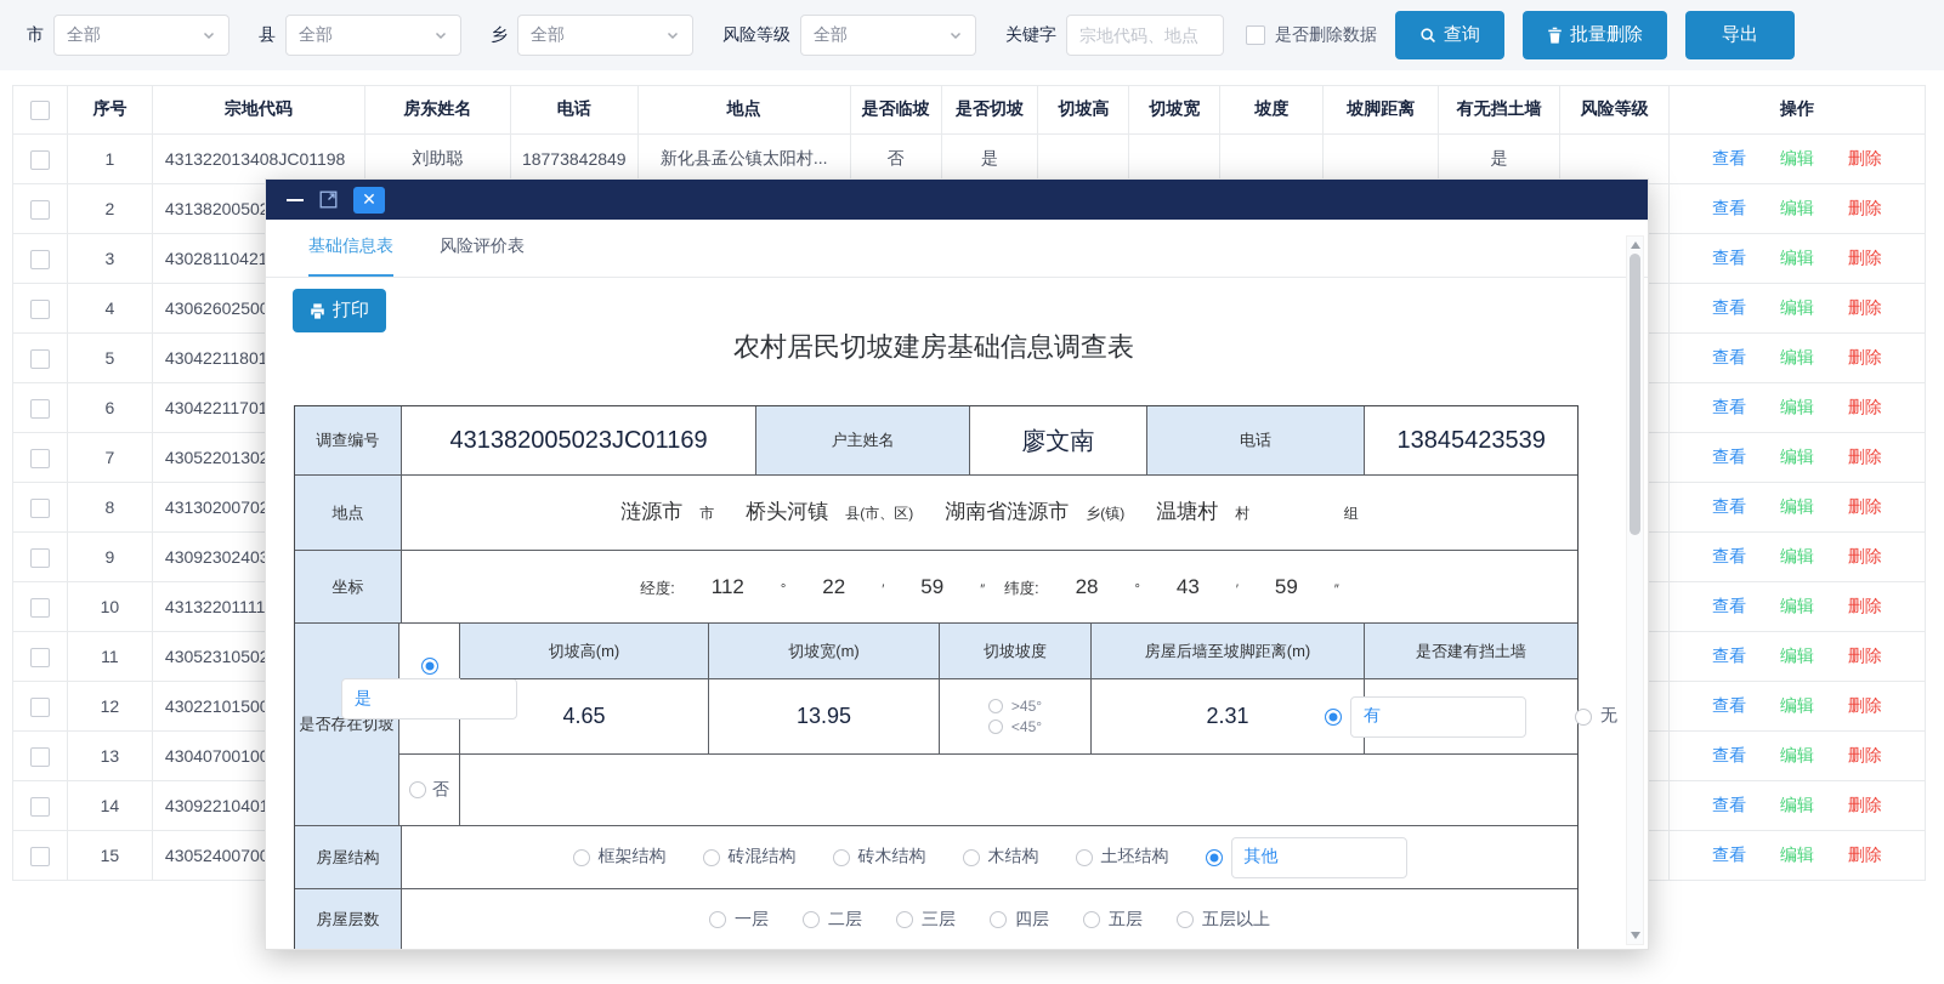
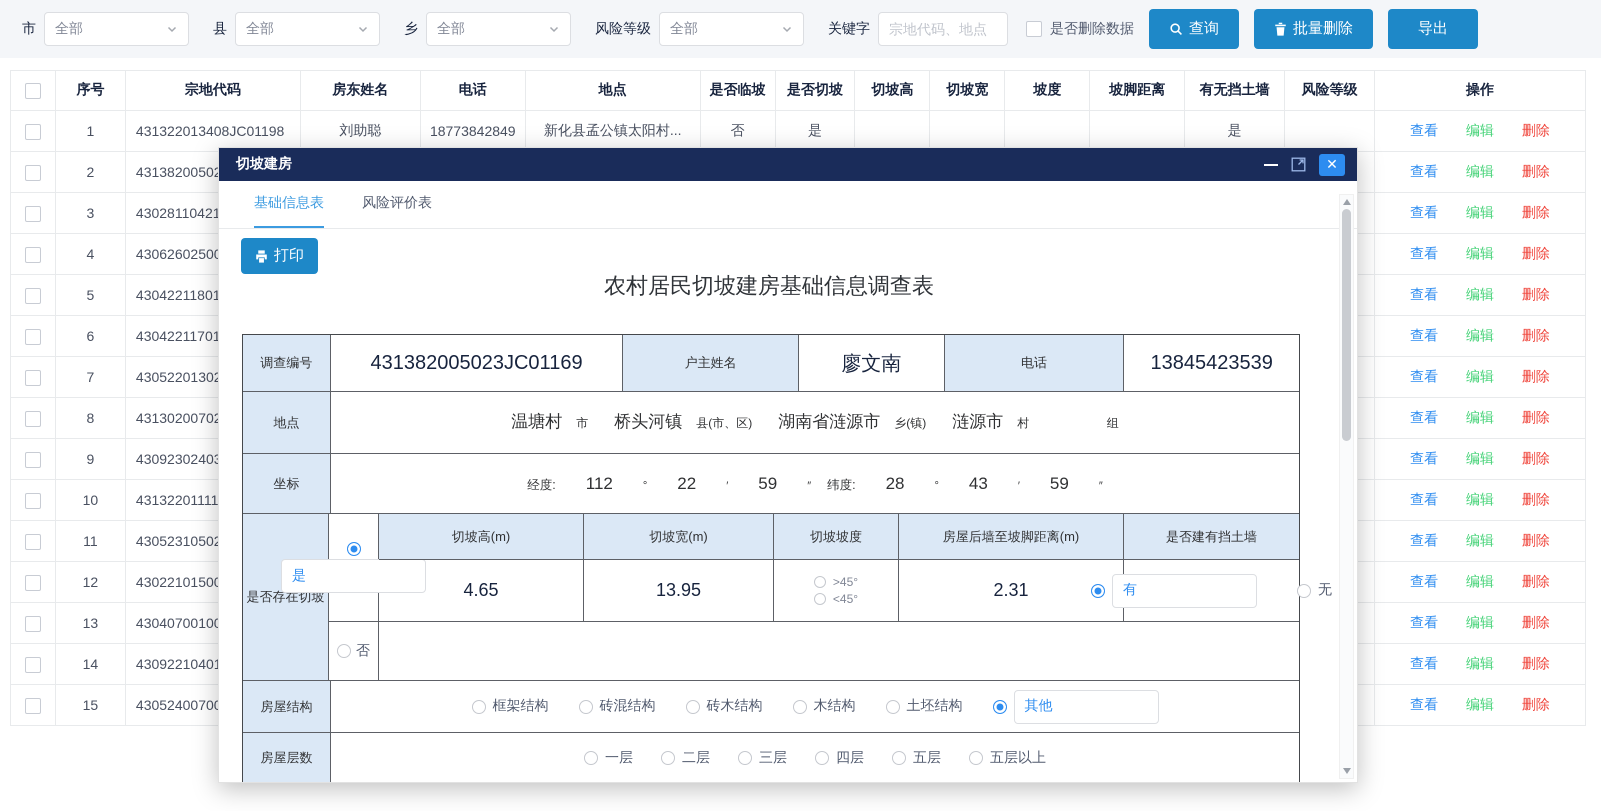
  市
  全部
  县
  全部
  乡
  全部
  风险等级
  全部
  关键字
  宗地代码、地点
  是否删除数据
  查询
  批量删除
  导出
  	序号	宗地代码	房东姓名	电话	地点	是否临坡	是否切坡	切坡高	切坡宽	坡度	坡脚距离	有无挡土墙	风险等级	操作
  	1	431322013408JC01198	刘助聪	18773842849	新化县孟公镇太阳村...	否	是					是		查看 编辑 删除
  	2	4313820050												查看 编辑 删除
  	3	43028110421												查看 编辑 删除
  	4	4306260250												查看 编辑 删除
  	5	43042211801												查看 编辑 删除
  	6	43042211701												查看 编辑 删除
  	7	4305220130												查看 编辑 删除
  	8	4313020070												查看 编辑 删除
  	9	4309230240												查看 编辑 删除
  	10	43132201111												查看 编辑 删除
  	11	4305231050												查看 编辑 删除
  	12	4302210150												查看 编辑 删除
  	13	4304070010												查看 编辑 删除
  	14	4309221040												查看 编辑 删除
  	15	4305240070												查看 编辑 删除
+ 切坡建房
  ✕
  基础信息表
  风险评价表
  打印
  农村居民切坡建房基础信息调查表
  调查编号
  431382005023JC01169
  户主姓名
  廖文南
  电话
  13845423539
  地点
- 涟源市
+ 温塘村
  市
  桥头河镇
  县(市、区)
  湖南省涟源市
  乡(镇)
- 温塘村
+ 涟源市
  村
  组
  坐标
  经度:
  112
  °
  22
  ′
  59
  ″
  纬度:
  28
  °
  43
  ′
  59
  ″
  是否存在切坡
  是
  切坡高(m)
  切坡宽(m)
  切坡坡度
  房屋后墙至坡脚距离(m)
  是否建有挡土墙
  4.65
  13.95
  >45°
  <45°
  2.31
  有
  无
  否
  房屋结构
  框架结构
  砖混结构
  砖木结构
  木结构
  土坯结构
  其他
  房屋层数
  一层
  二层
  三层
  四层
  五层
  五层以上
